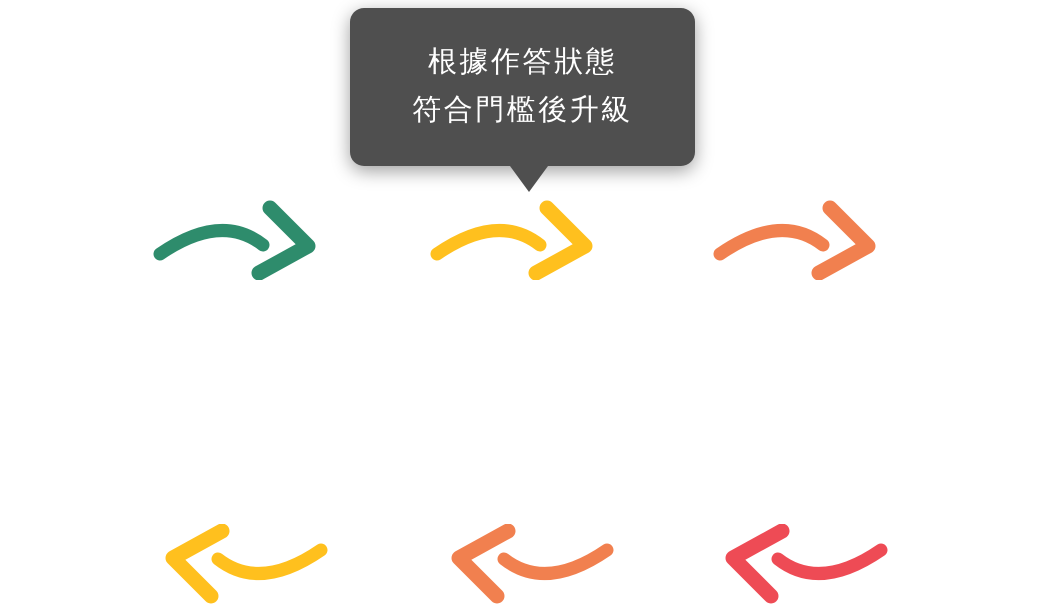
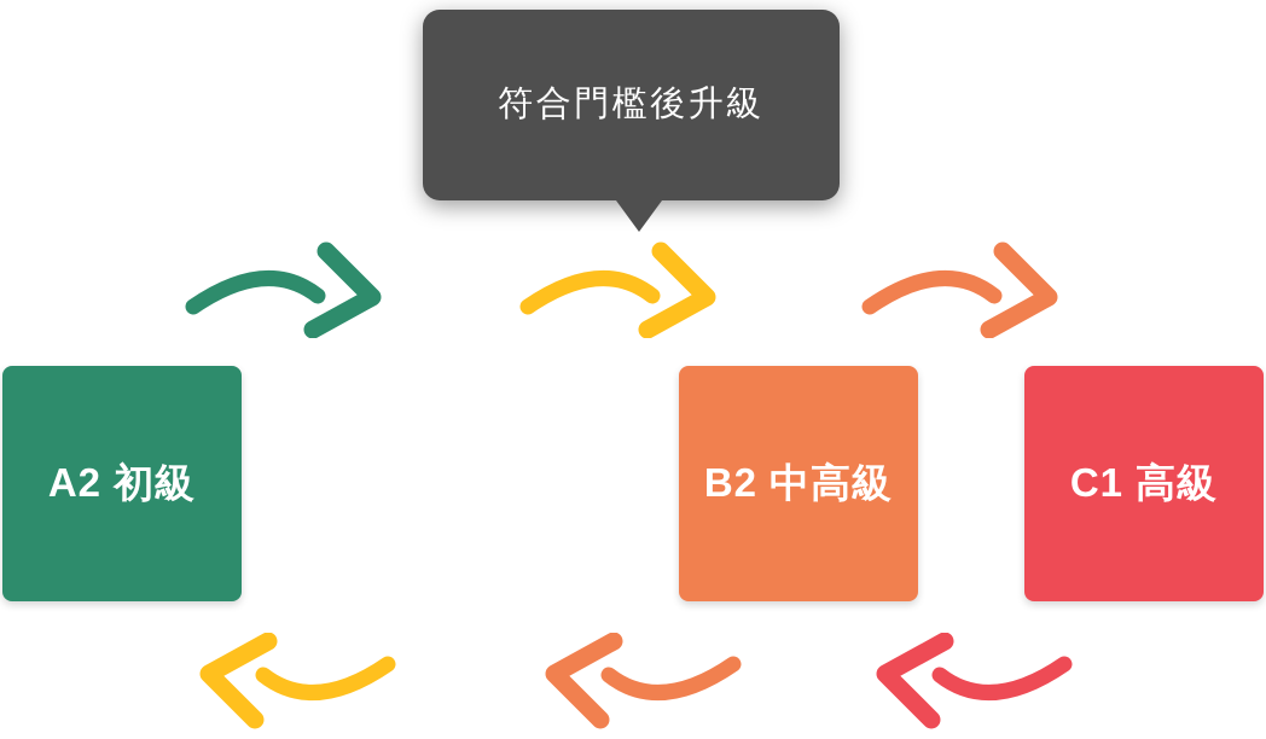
- 根據作答狀態
  符合門檻後升級
+ A2 初級
+ B2 中高級
+ C1 高級
